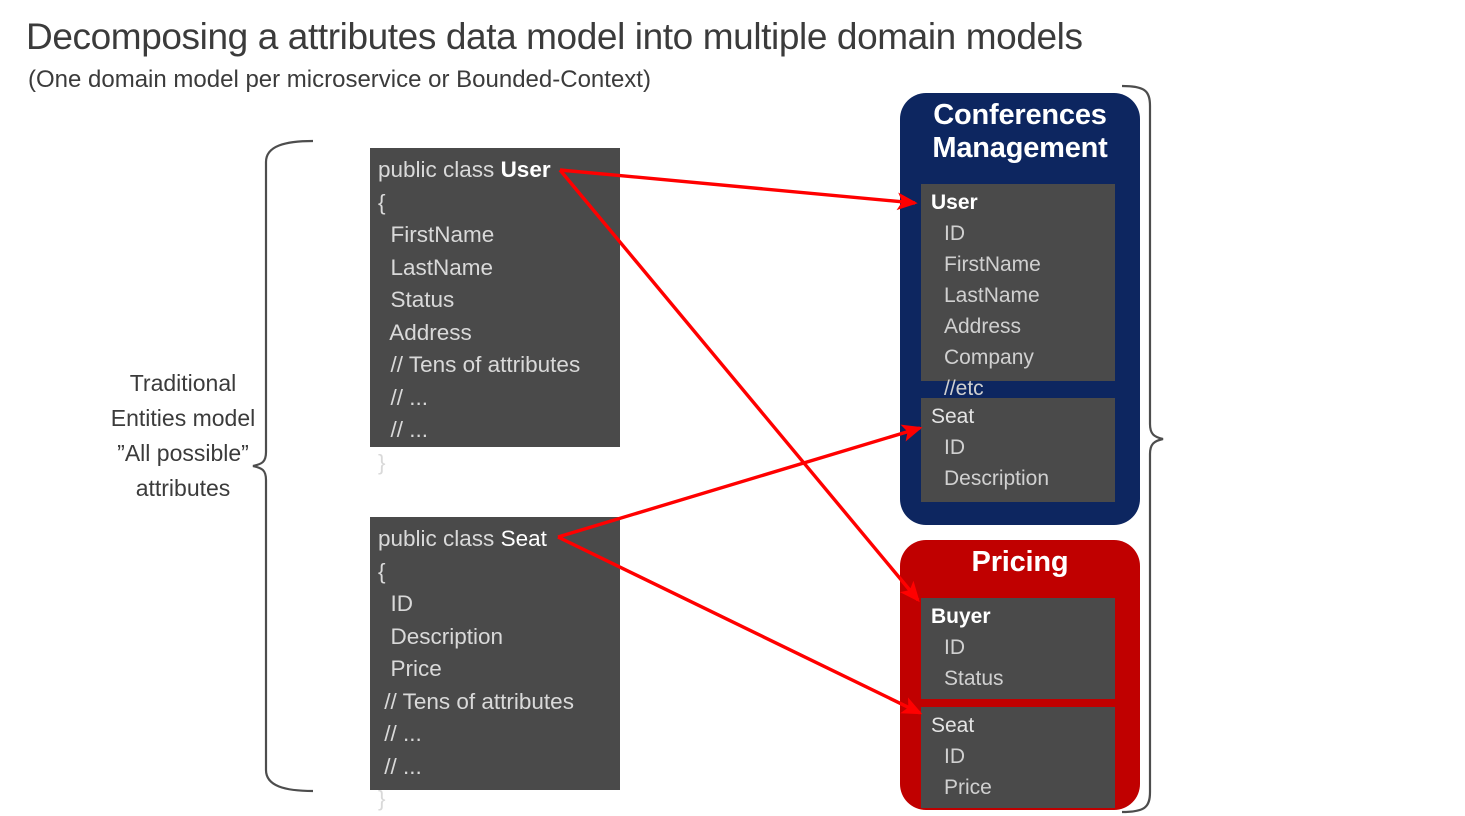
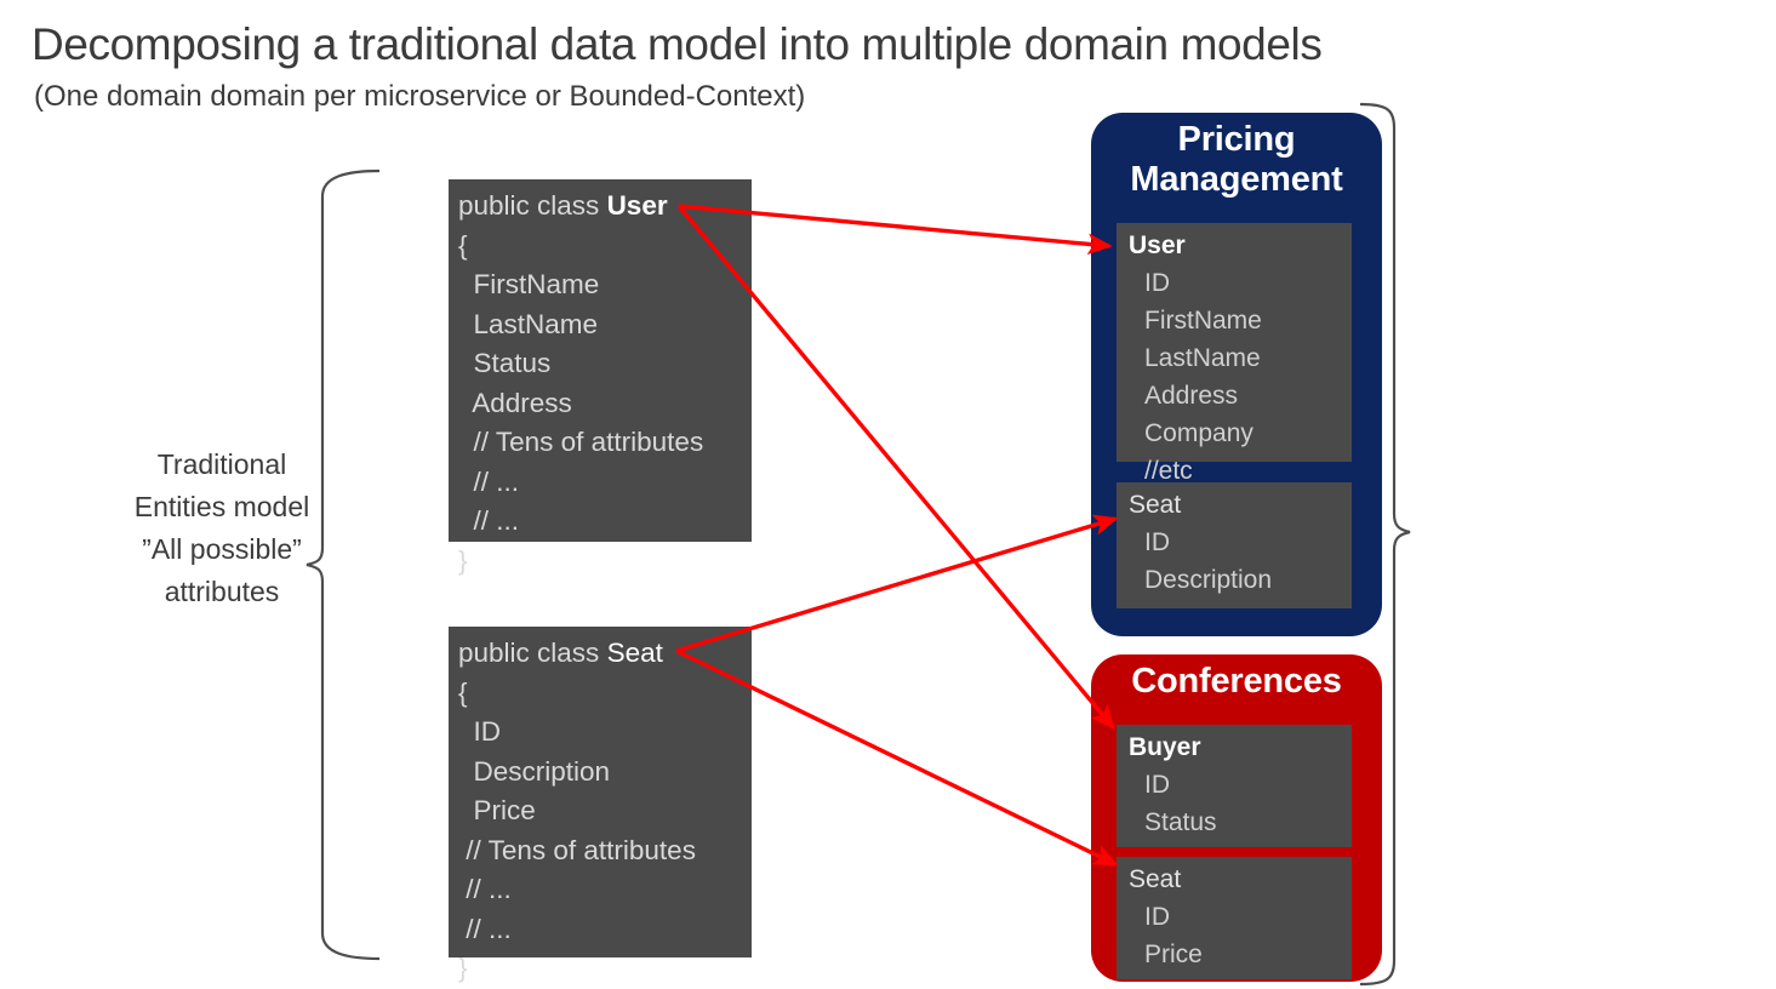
- Decomposing a attributes data model into multiple domain models
+ Decomposing a traditional data model into multiple domain models
- (One domain model per microservice or Bounded-Context)
+ (One domain domain per microservice or Bounded-Context)
  public class User
  {
  FirstName
  LastName
  Status
  Address
  // Tens of attributes
  // ...
  // ...
  }
  public class Seat
  {
  ID
  Description
  Price
  // Tens of attributes
  // ...
  // ...
  }
- Conferences
+ Pricing
  Management
  User
  ID
  FirstName
  LastName
  Address
  Company
  //etc
  Seat
  ID
  Description
- Pricing
+ Conferences
  Buyer
  ID
  Status
  Seat
  ID
  Price
  Traditional Entities model ”All possible” attributes
